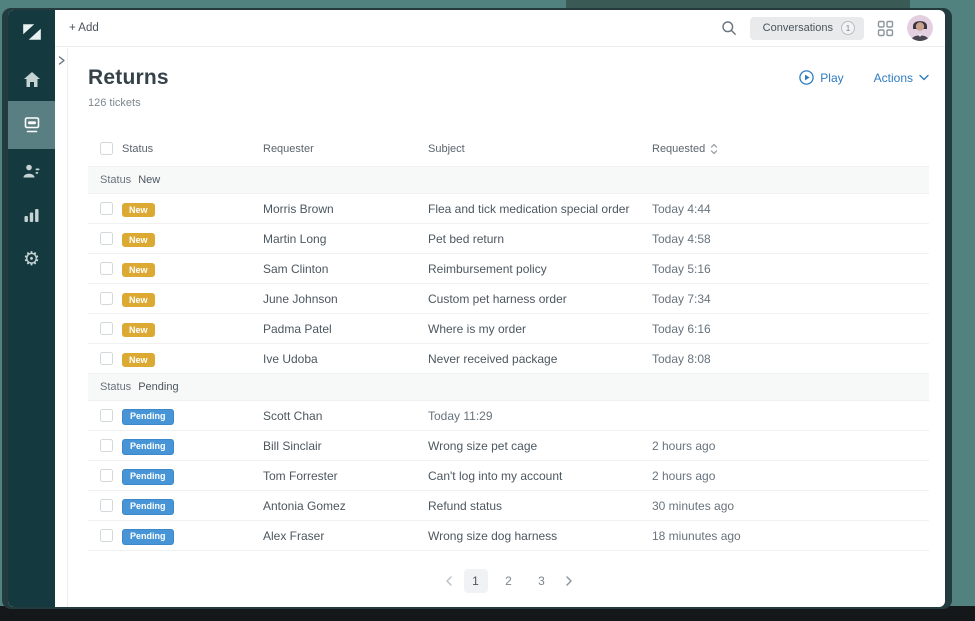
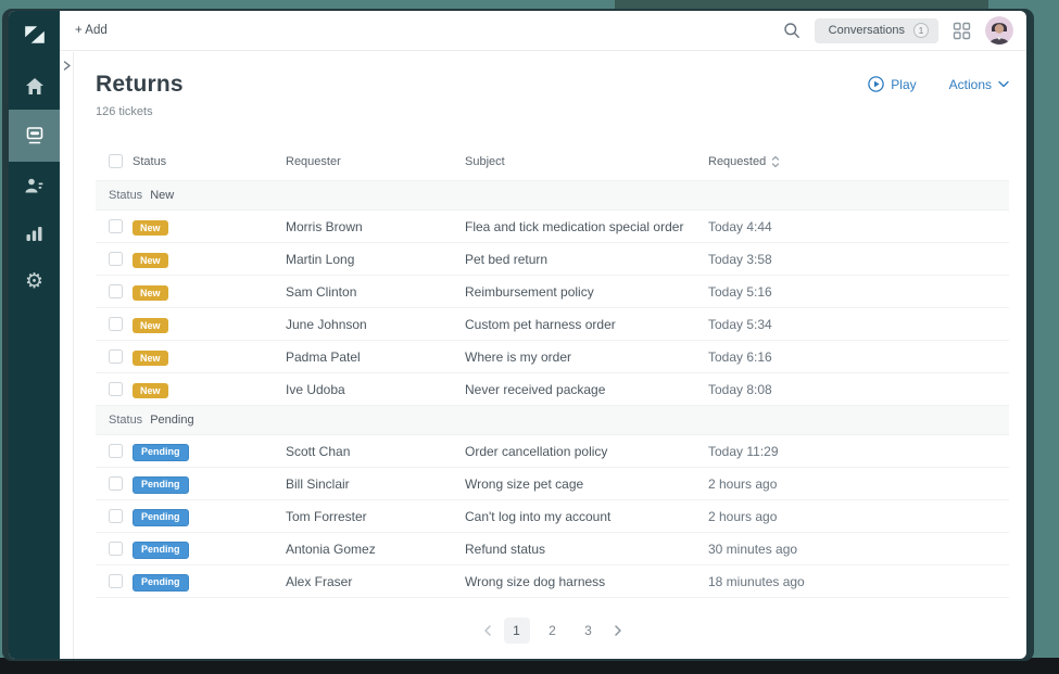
  ⚙
  + Add
  Conversations
  1
  Returns
  126 tickets
  Play
  Actions
  Status
  Requester
  Subject
  Requested
  Status
  New
  New
  Morris Brown
  Flea and tick medication special order
  Today 4:44
  New
  Martin Long
  Pet bed return
- Today 4:58
+ Today 3:58
  New
  Sam Clinton
  Reimbursement policy
  Today 5:16
  New
  June Johnson
  Custom pet harness order
- Today 7:34
+ Today 5:34
  New
  Padma Patel
  Where is my order
  Today 6:16
  New
  Ive Udoba
  Never received package
  Today 8:08
  Status
  Pending
  Pending
  Scott Chan
+ Order cancellation policy
  Today 11:29
  Pending
  Bill Sinclair
  Wrong size pet cage
  2 hours ago
  Pending
  Tom Forrester
  Can't log into my account
  2 hours ago
  Pending
  Antonia Gomez
  Refund status
  30 minutes ago
  Pending
  Alex Fraser
  Wrong size dog harness
  18 miunutes ago
  1
  2
  3
